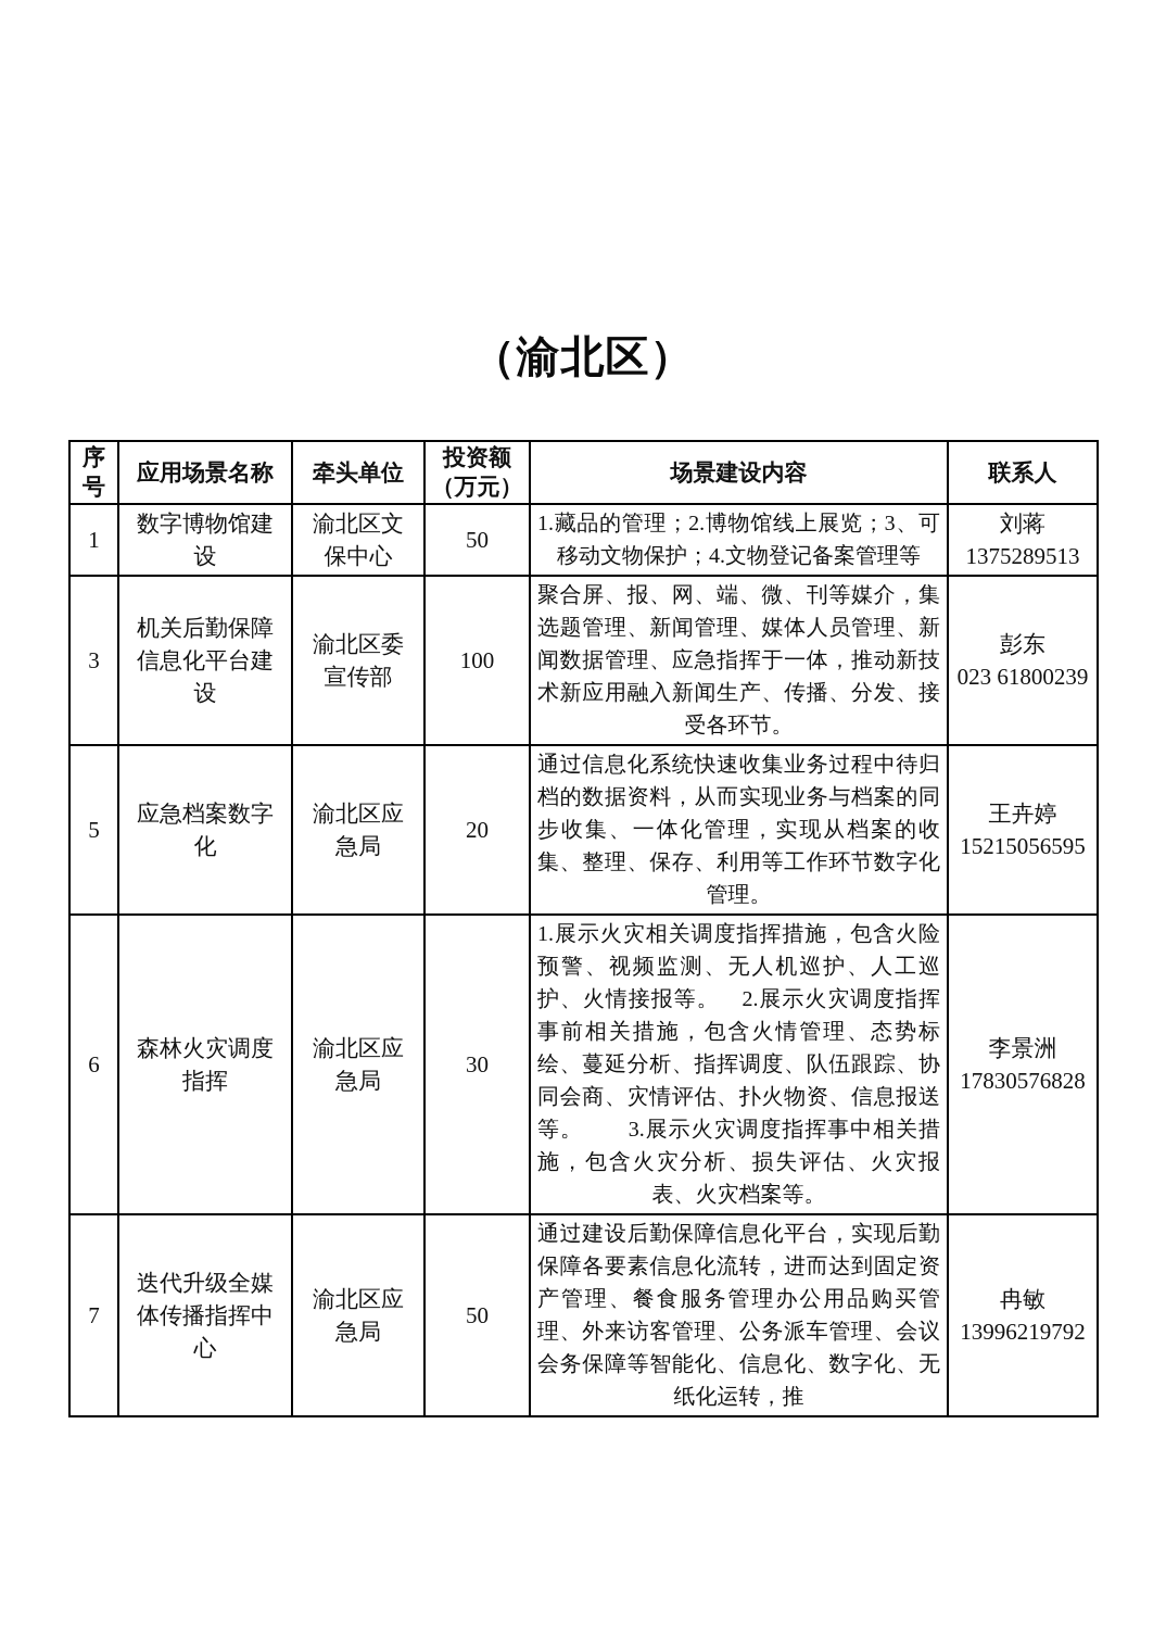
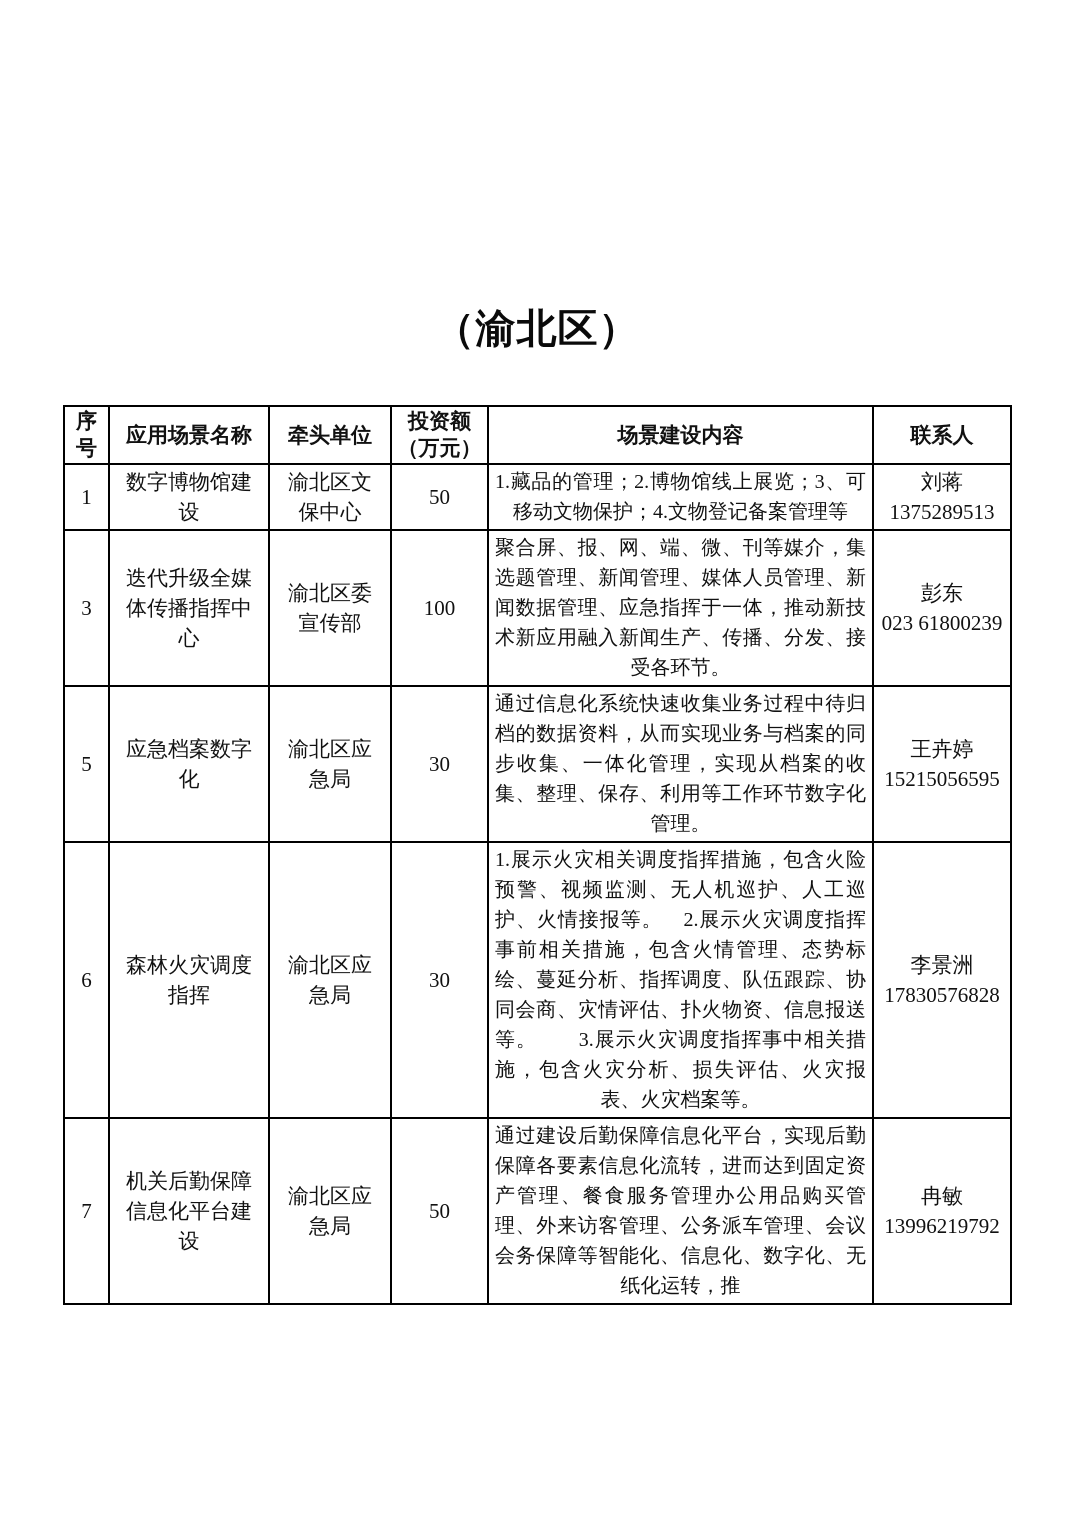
  （渝北区）
  序号	应用场景名称	牵头单位	投资额（万元）	场景建设内容	联系人
  1	数字博物馆建设	渝北区文保中心	50	1.藏品的管理；2.博物馆线上展览；3、可移动文物保护；4.文物登记备案管理等	刘蒋1375289513
- 3	机关后勤保障信息化平台建设	渝北区委宣传部	100	聚合屏、报、网、端、微、刊等媒介，集选题管理、新闻管理、媒体人员管理、新闻数据管理、应急指挥于一体，推动新技术新应用融入新闻生产、传播、分发、接受各环节。	彭东023 61800239
+ 3	迭代升级全媒体传播指挥中心	渝北区委宣传部	100	聚合屏、报、网、端、微、刊等媒介，集选题管理、新闻管理、媒体人员管理、新闻数据管理、应急指挥于一体，推动新技术新应用融入新闻生产、传播、分发、接受各环节。	彭东023 61800239
- 5	应急档案数字化	渝北区应急局	20	通过信息化系统快速收集业务过程中待归档的数据资料，从而实现业务与档案的同步收集、一体化管理，实现从档案的收集、整理、保存、利用等工作环节数字化管理。	王卉婷15215056595
+ 5	应急档案数字化	渝北区应急局	30	通过信息化系统快速收集业务过程中待归档的数据资料，从而实现业务与档案的同步收集、一体化管理，实现从档案的收集、整理、保存、利用等工作环节数字化管理。	王卉婷15215056595
  6	森林火灾调度指挥	渝北区应急局	30	1.展示火灾相关调度指挥措施，包含火险预警、视频监测、无人机巡护、人工巡护、火情接报等。 2.展示火灾调度指挥事前相关措施，包含火情管理、态势标绘、蔓延分析、指挥调度、队伍跟踪、协同会商、灾情评估、扑火物资、信息报送等。 3.展示火灾调度指挥事中相关措施，包含火灾分析、损失评估、火灾报表、火灾档案等。	李景洲17830576828
- 7	迭代升级全媒体传播指挥中心	渝北区应急局	50	通过建设后勤保障信息化平台，实现后勤保障各要素信息化流转，进而达到固定资产管理、餐食服务管理办公用品购买管理、外来访客管理、公务派车管理、会议会务保障等智能化、信息化、数字化、无纸化运转，推	冉敏13996219792
+ 7	机关后勤保障信息化平台建设	渝北区应急局	50	通过建设后勤保障信息化平台，实现后勤保障各要素信息化流转，进而达到固定资产管理、餐食服务管理办公用品购买管理、外来访客管理、公务派车管理、会议会务保障等智能化、信息化、数字化、无纸化运转，推	冉敏13996219792
